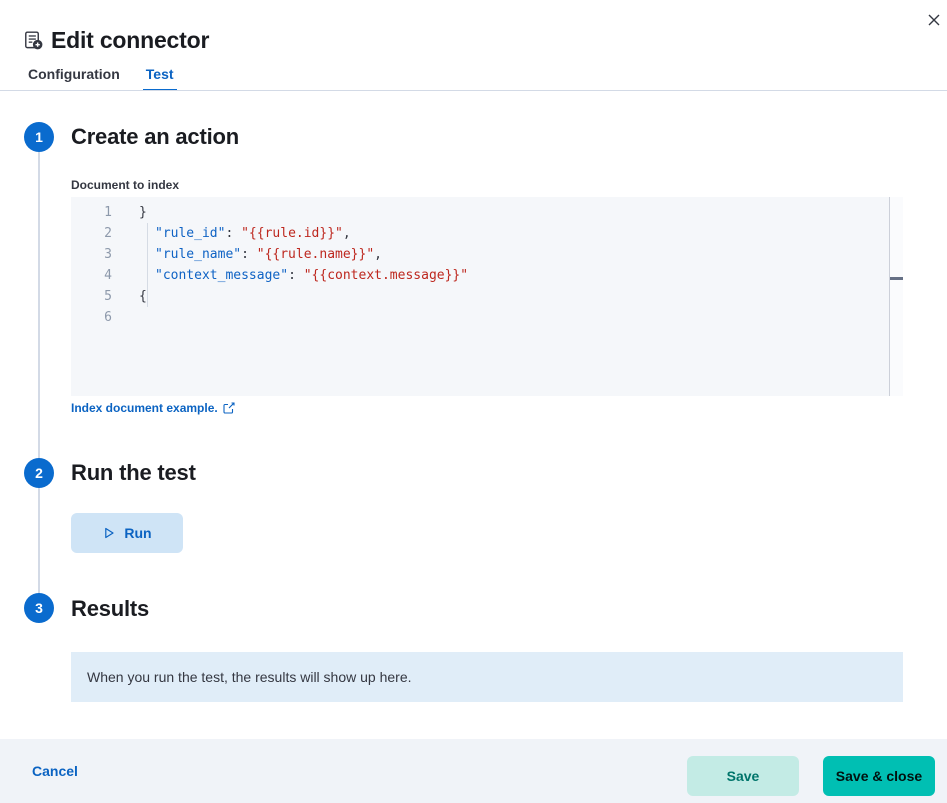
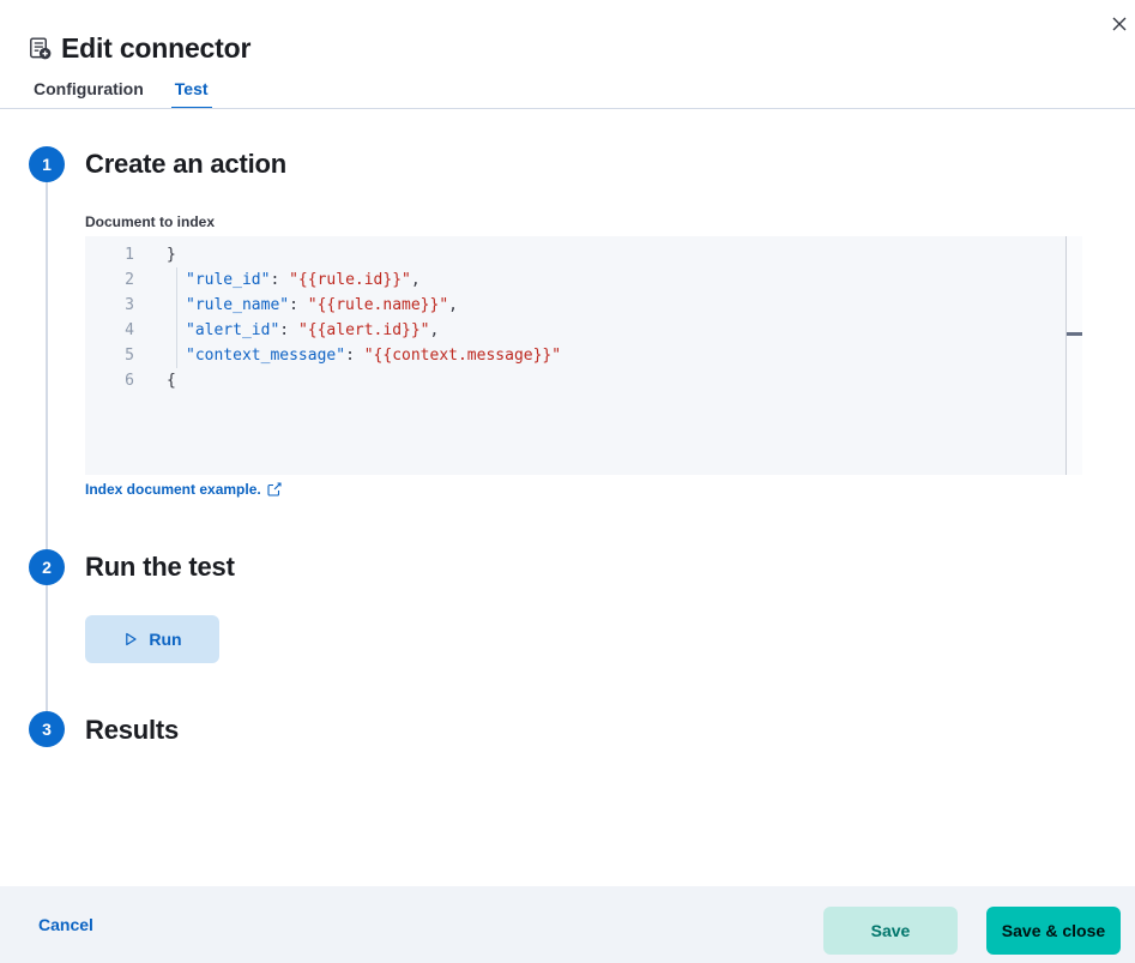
  Edit connector
  Configuration
  Test
  1
  Create an action
  Document to index
  1
  2
  3
  4
  5
  6
  }
  "rule_id": "{{rule.id}}",
  "rule_name": "{{rule.name}}",
+ "alert_id": "{{alert.id}}",
  "context_message": "{{context.message}}"
  {
  Index document example.
  2
  Run the test
  Run
  3
  Results
- When you run the test, the results will show up here.
  Cancel
  Save
  Save & close
